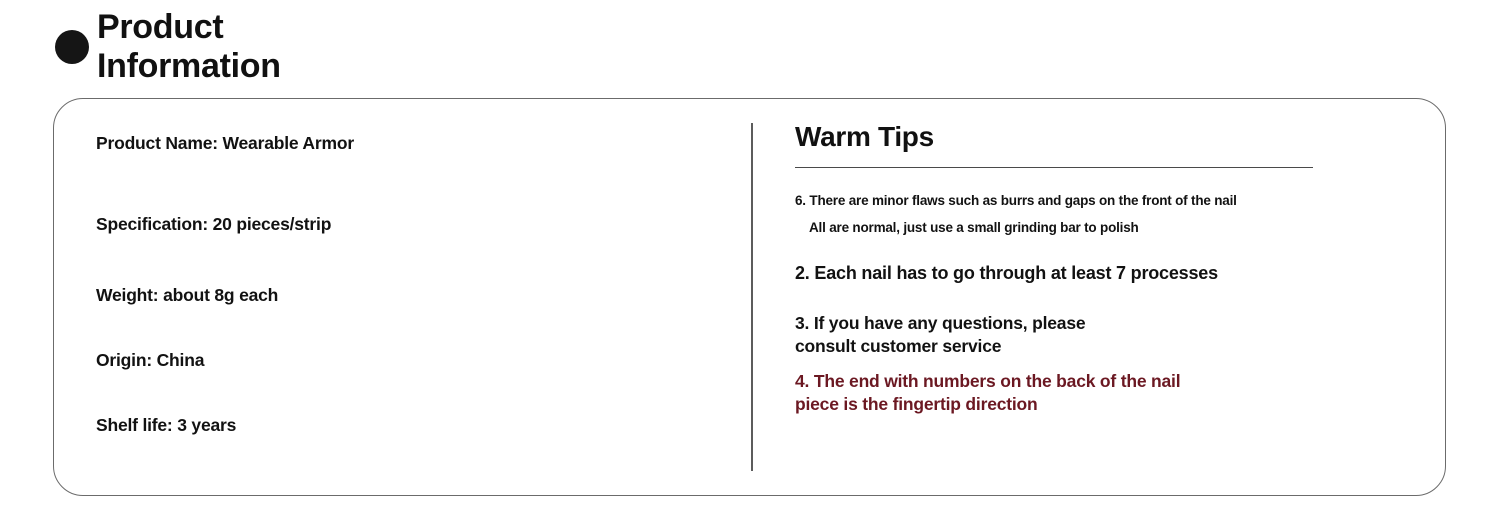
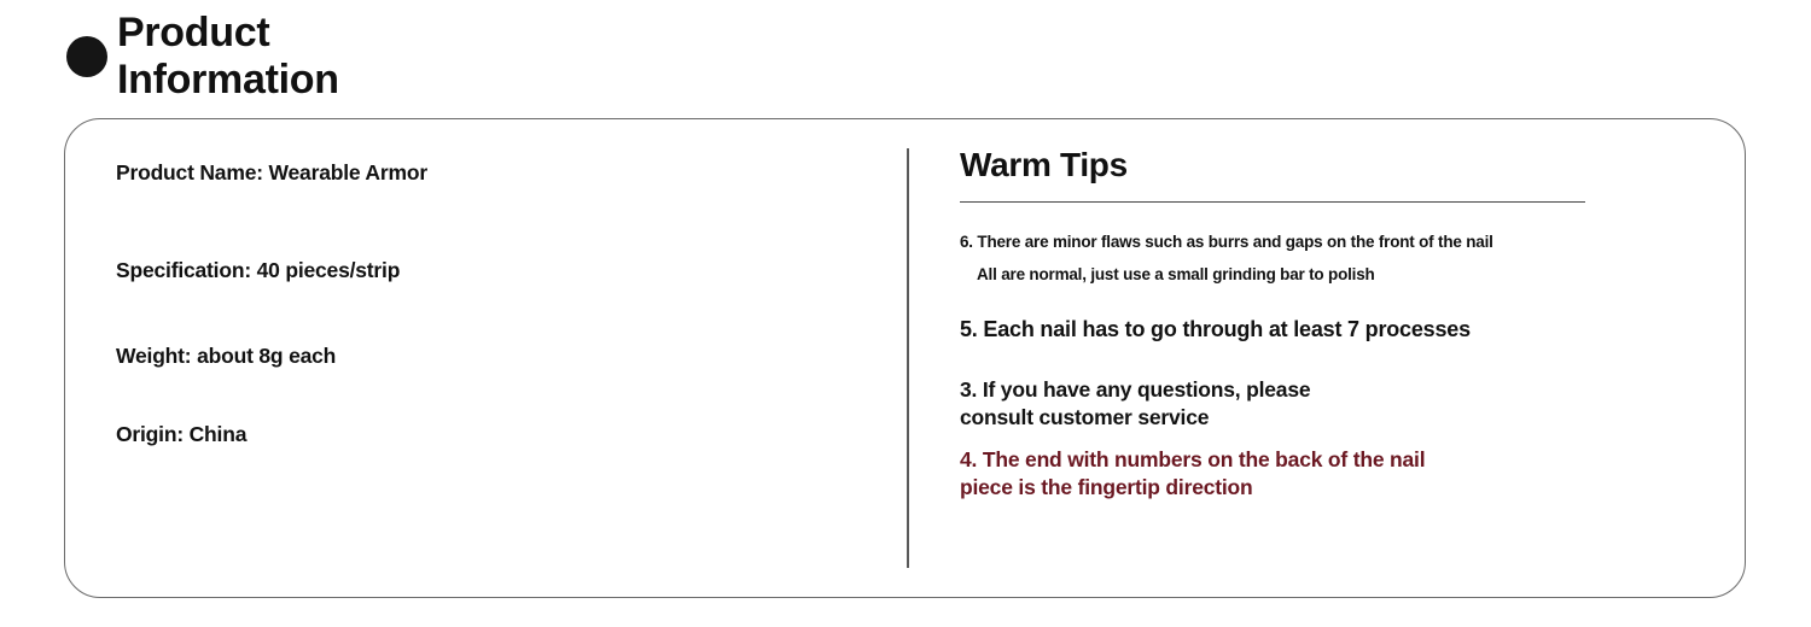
  Product
  Information
  Product Name: Wearable Armor
- Specification: 20 pieces/strip
+ Specification: 40 pieces/strip
  Weight: about 8g each
  Origin: China
- Shelf life: 3 years
  Warm Tips
  6. There are minor flaws such as burrs and gaps on the front of the nail
  All are normal, just use a small grinding bar to polish
- 2. Each nail has to go through at least 7 processes
+ 5. Each nail has to go through at least 7 processes
  3. If you have any questions, please
  consult customer service
  4. The end with numbers on the back of the nail
  piece is the fingertip direction
